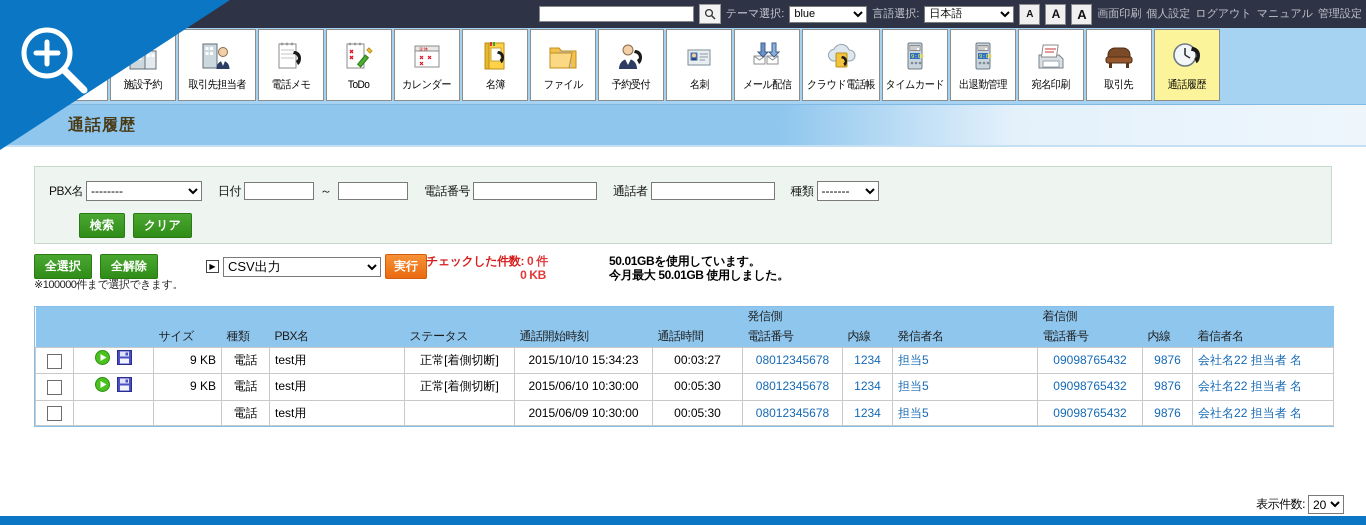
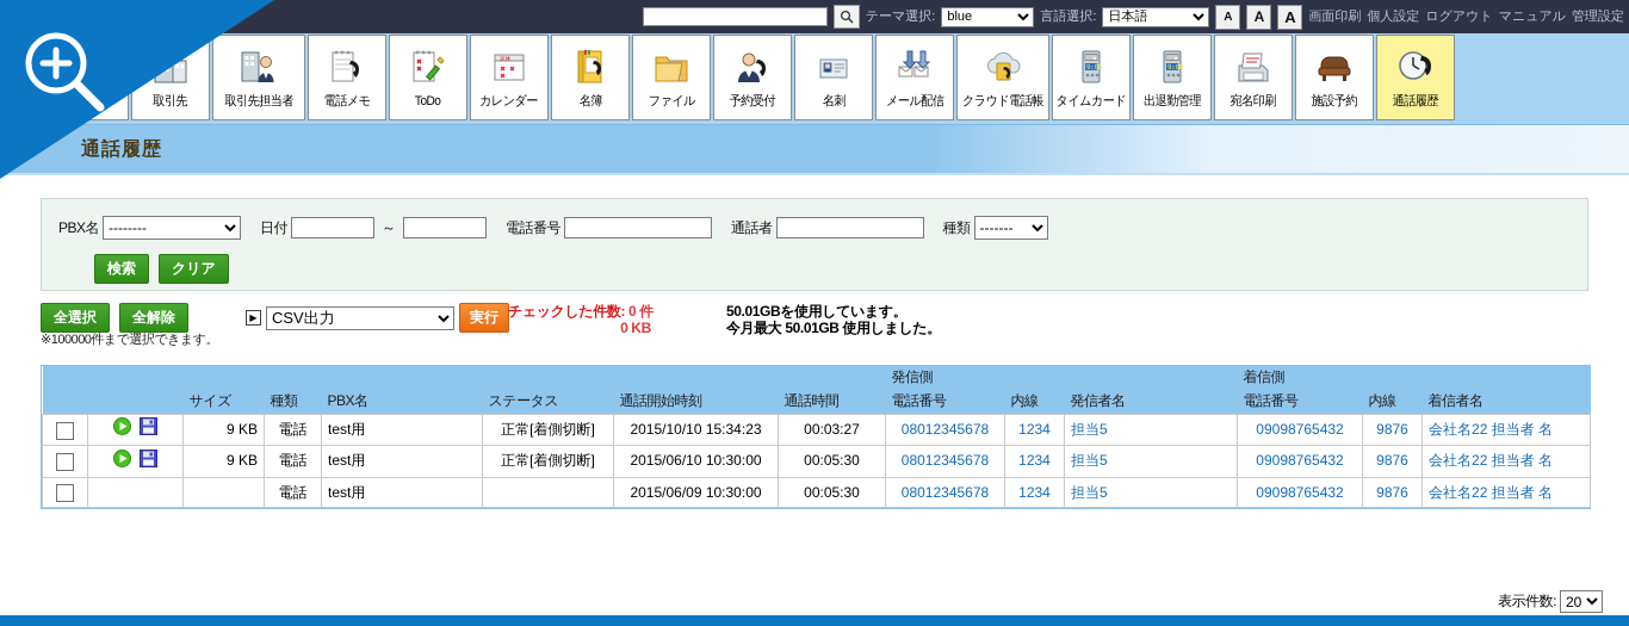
  テーマ選択:
  blue
  言語選択:
  日本語
  A
  A
  A
  画面印刷
  個人設定
  ログアウト
  マニュアル
  管理設定
- 施設予約
+ 取引先
  取引先担当者
  電話メモ
  ToDo
  カレンダー
  名簿
  ファイル
  予約受付
  名刺
  メール配信
  クラウド電話帳
  タイムカード
  出退勤管理
  宛名印刷
- 取引先
+ 施設予約
  通話履歴
  通話履歴
  PBX名
  --------
  日付
  ～
  電話番号
  通話者
  種類
  -------
  検索
  クリア
  全選択
  全解除
  ※100000件まで選択できます。
  ▶
  CSV出力
  実行
  チェックした件数: 0 件
  0 KB
  50.01GBを使用しています。
  今月最大 50.01GB 使用しました。
  	発信側	着信側
  		サイズ	種類	PBX名	ステータス	通話開始時刻	通話時間	電話番号	内線	発信者名	電話番号	内線	着信者名
  		9 KB	電話	test用	正常[着側切断]	2015/10/10 15:34:23	00:03:27	08012345678	1234	担当5	09098765432	9876	会社名22 担当者 名
  		9 KB	電話	test用	正常[着側切断]	2015/06/10 10:30:00	00:05:30	08012345678	1234	担当5	09098765432	9876	会社名22 担当者 名
  			電話	test用		2015/06/09 10:30:00	00:05:30	08012345678	1234	担当5	09098765432	9876	会社名22 担当者 名
  表示件数:
  20
